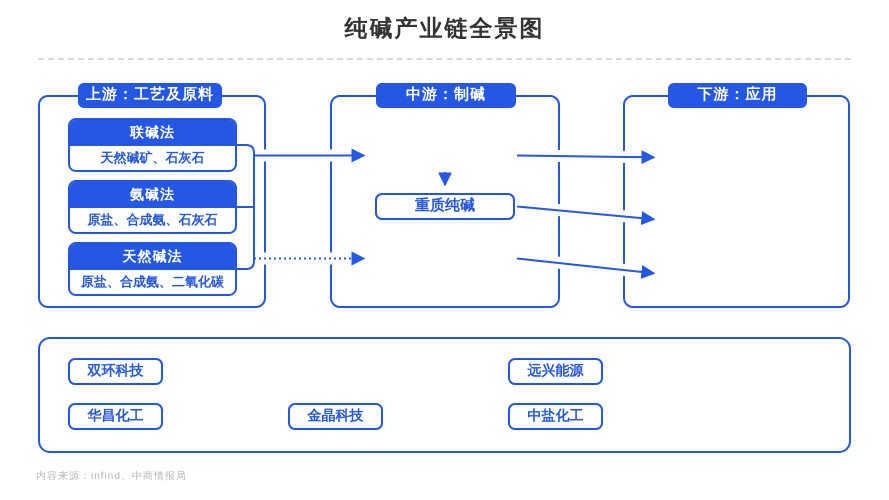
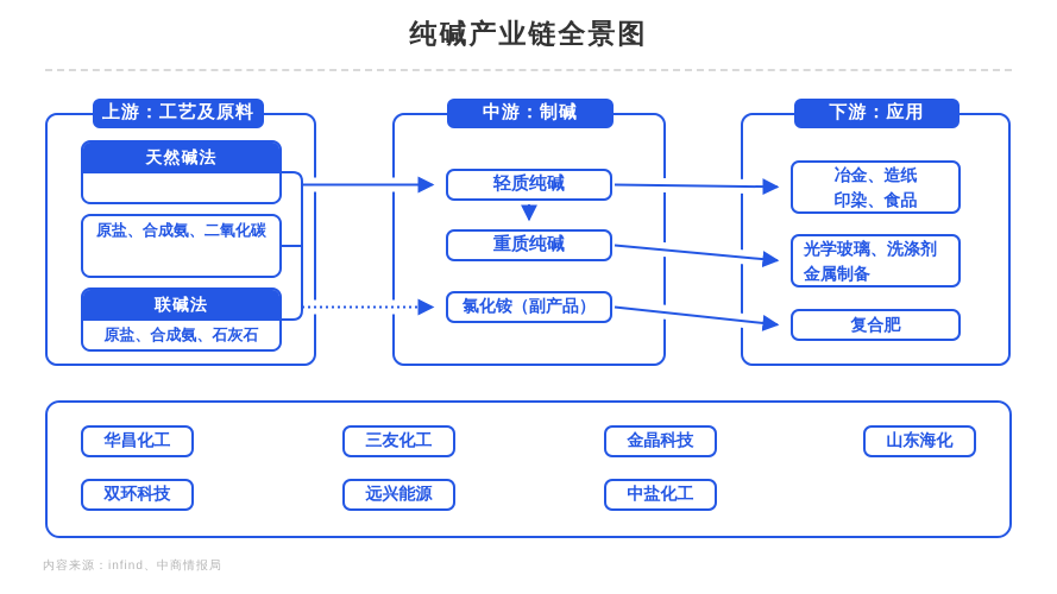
  纯碱产业链全景图
  上游：工艺及原料
  中游：制碱
  下游：应用
- 联碱法
+ 天然碱法
- 天然碱矿、石灰石
- 氨碱法
- 原盐、合成氨、石灰石
+ 原盐、合成氨、二氧化碳
- 天然碱法
+ 联碱法
- 原盐、合成氨、二氧化碳
+ 原盐、合成氨、石灰石
+ 轻质纯碱
  重质纯碱
+ 氯化铵（副产品）
+ 冶金、造纸
+ 印染、食品
+ 光学玻璃、洗涤剂
+ 金属制备
+ 复合肥
- 双环科技
+ 华昌化工
+ 三友化工
- 远兴能源
+ 金晶科技
+ 山东海化
- 华昌化工
+ 双环科技
- 金晶科技
+ 远兴能源
  中盐化工
  内容来源：infind、中商情报局
